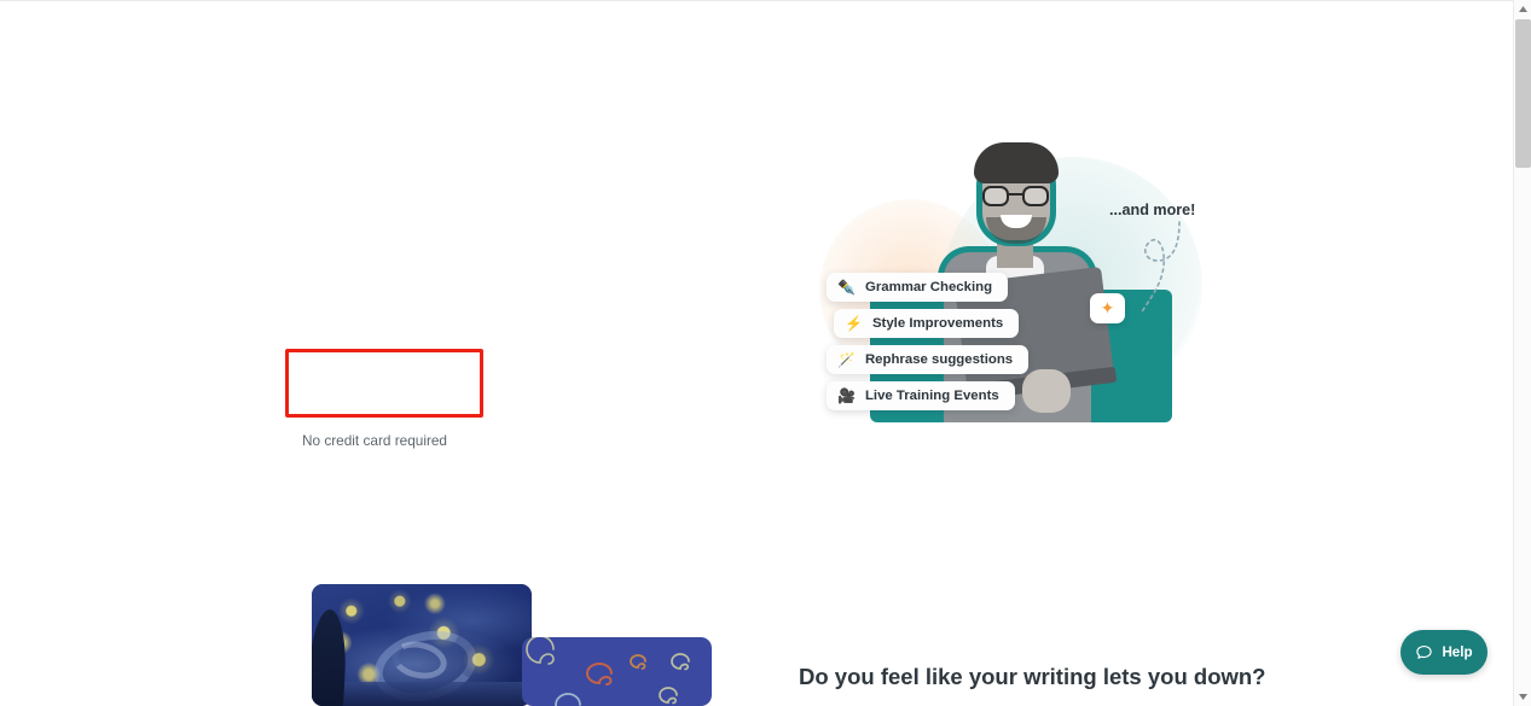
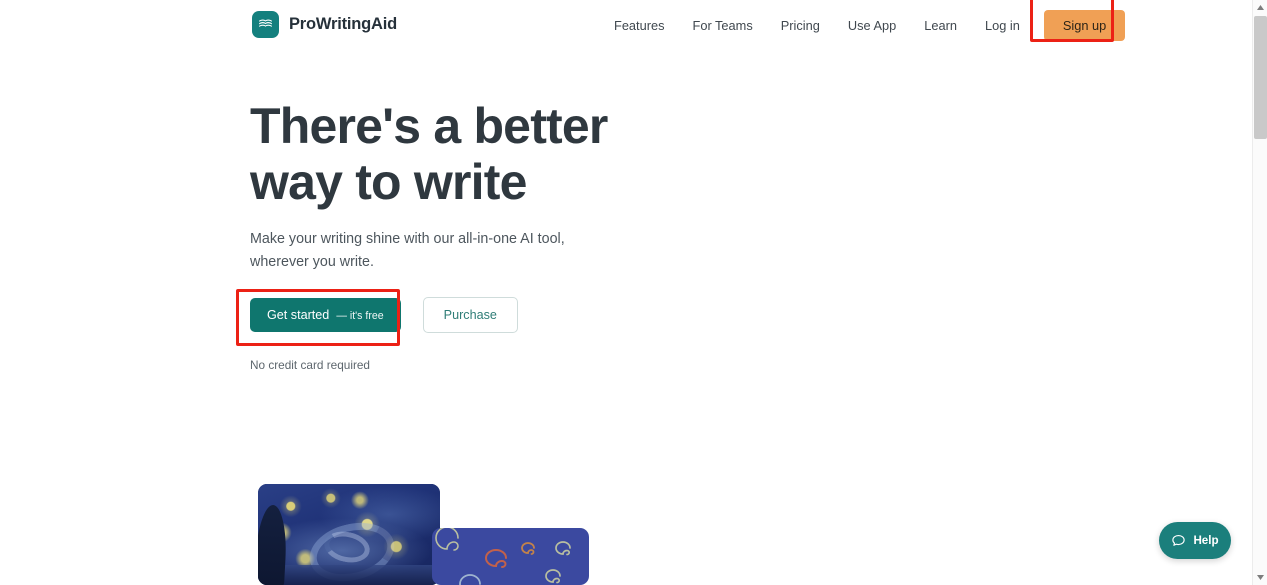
+ ProWritingAid
+ Features
+ For Teams
+ Pricing
+ Use App
+ Learn
+ Log in
+ Sign up
+ There's a better way to write
+ Make your writing shine with our all-in-one AI tool, wherever you write.
+ Get started
+ — it's free
+ Purchase
  No credit card required
- ✒️
- Grammar Checking
- ⚡
- Style Improvements
- 🪄
- Rephrase suggestions
- 🎥
- Live Training Events
- ✦
- ...and more!
- Do you feel like your writing lets you down?
  Help
